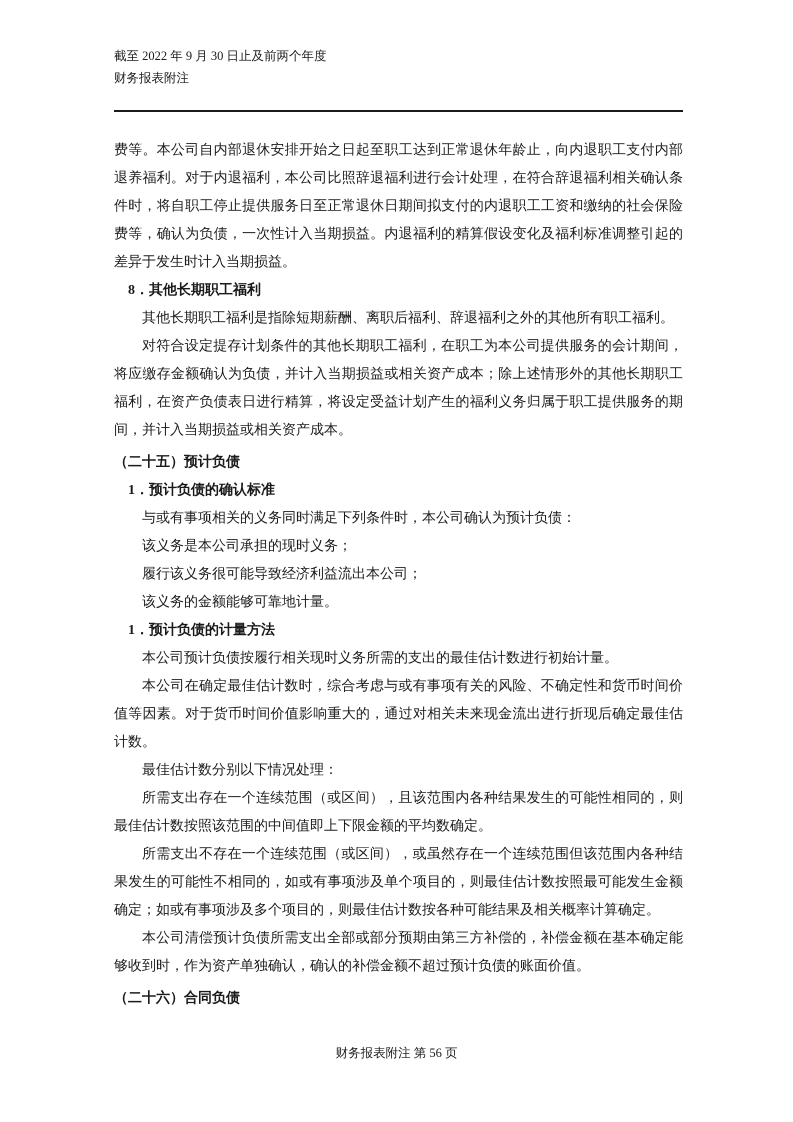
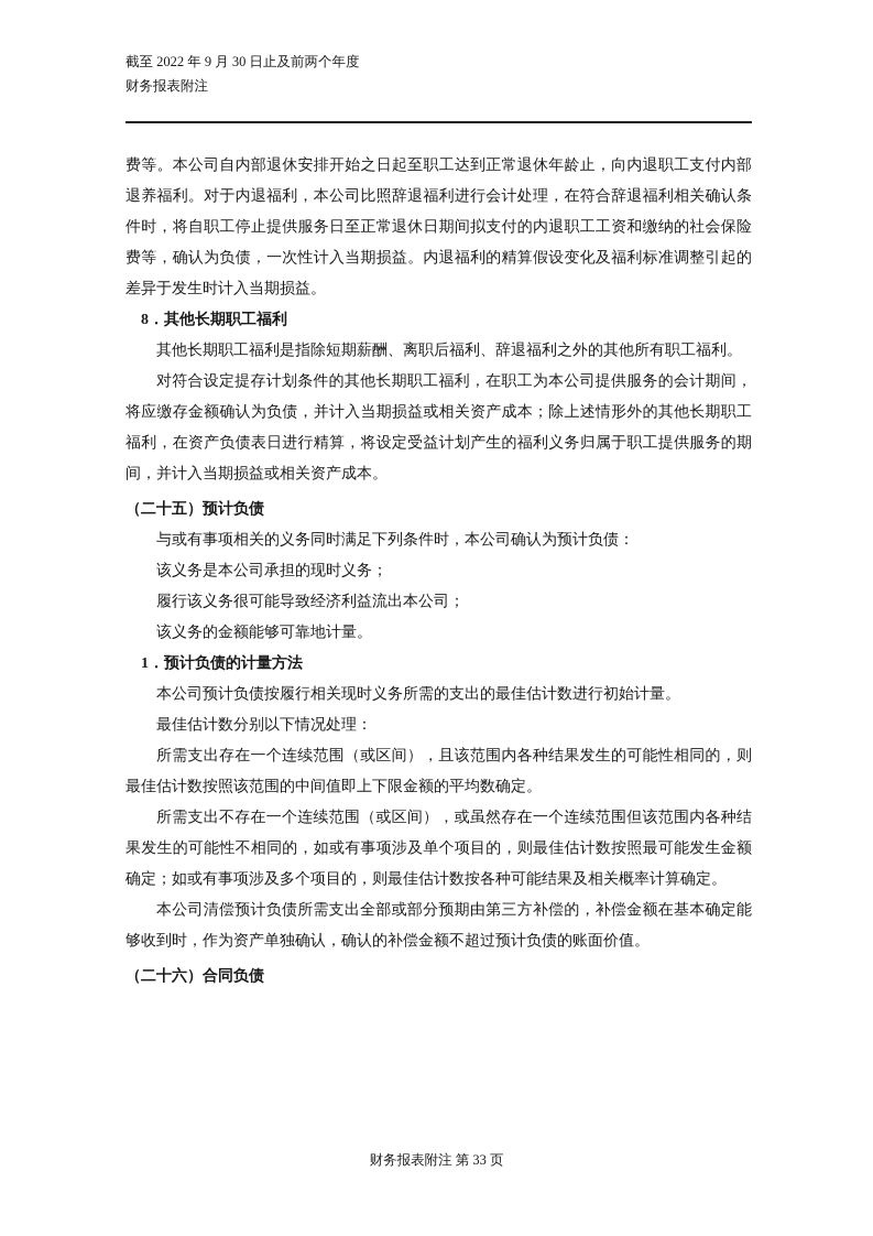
  截至 2022 年 9 月 30 日止及前两个年度
  财务报表附注
  费等。本公司自内部退休安排开始之日起至职工达到正常退休年龄止，向内退职工支付内部退养福利。对于内退福利，本公司比照辞退福利进行会计处理，在符合辞退福利相关确认条件时，将自职工停止提供服务日至正常退休日期间拟支付的内退职工工资和缴纳的社会保险费等，确认为负债，一次性计入当期损益。内退福利的精算假设变化及福利标准调整引起的差异于发生时计入当期损益。
  8．其他长期职工福利
  其他长期职工福利是指除短期薪酬、离职后福利、辞退福利之外的其他所有职工福利。
  对符合设定提存计划条件的其他长期职工福利，在职工为本公司提供服务的会计期间，将应缴存金额确认为负债，并计入当期损益或相关资产成本；除上述情形外的其他长期职工福利，在资产负债表日进行精算，将设定受益计划产生的福利义务归属于职工提供服务的期间，并计入当期损益或相关资产成本。
  （二十五）预计负债
- 1．预计负债的确认标准
  与或有事项相关的义务同时满足下列条件时，本公司确认为预计负债：
  该义务是本公司承担的现时义务；
  履行该义务很可能导致经济利益流出本公司；
  该义务的金额能够可靠地计量。
  1．预计负债的计量方法
  本公司预计负债按履行相关现时义务所需的支出的最佳估计数进行初始计量。
- 本公司在确定最佳估计数时，综合考虑与或有事项有关的风险、不确定性和货币时间价值等因素。对于货币时间价值影响重大的，通过对相关未来现金流出进行折现后确定最佳估计数。
  最佳估计数分别以下情况处理：
  所需支出存在一个连续范围（或区间），且该范围内各种结果发生的可能性相同的，则最佳估计数按照该范围的中间值即上下限金额的平均数确定。
  所需支出不存在一个连续范围（或区间），或虽然存在一个连续范围但该范围内各种结果发生的可能性不相同的，如或有事项涉及单个项目的，则最佳估计数按照最可能发生金额确定；如或有事项涉及多个项目的，则最佳估计数按各种可能结果及相关概率计算确定。
  本公司清偿预计负债所需支出全部或部分预期由第三方补偿的，补偿金额在基本确定能够收到时，作为资产单独确认，确认的补偿金额不超过预计负债的账面价值。
  （二十六）合同负债
- 财务报表附注 第 56 页
+ 财务报表附注 第 33 页
